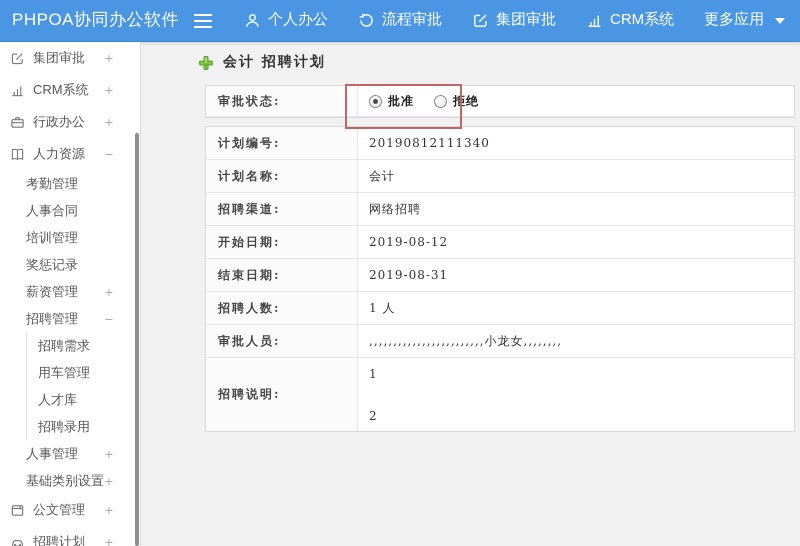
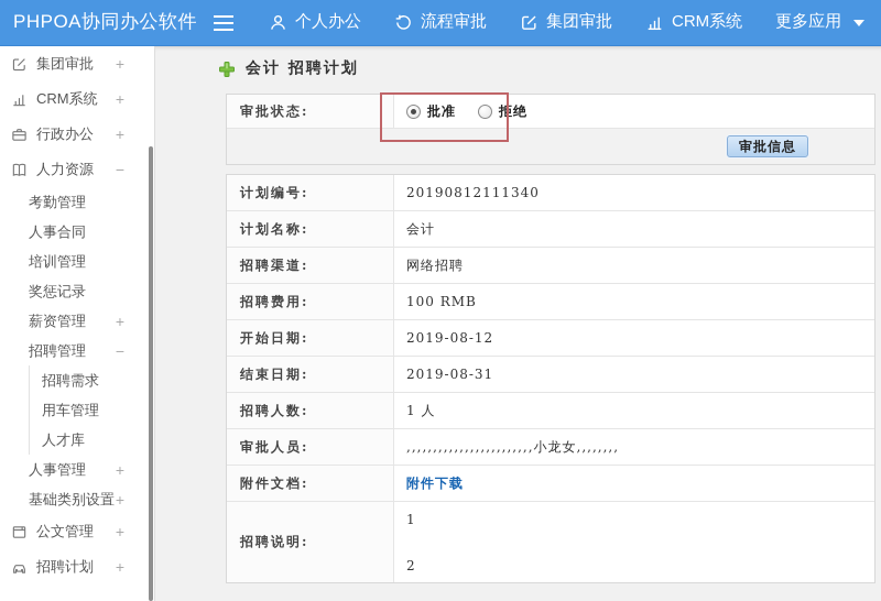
  PHPOA协同办公软件
  个人办公
  流程审批
  集团审批
  CRM系统
  更多应用
  集团审批
  +
  CRM系统
  +
  行政办公
  +
  人力资源
  −
  考勤管理
  人事合同
  培训管理
  奖惩记录
  薪资管理
  +
  招聘管理
  −
  招聘需求
  用车管理
  人才库
- 招聘录用
  人事管理
  +
  基础类别设置
  +
  公文管理
  +
  招聘计划
  +
  会计 招聘计划
  审批状态:
  批准
  拒绝
+ 审批信息
  计划编号:
  20190812111340
  计划名称:
  会计
  招聘渠道:
  网络招聘
+ 招聘费用:
+ 100 RMB
  开始日期:
  2019-08-12
  结束日期:
  2019-08-31
  招聘人数:
  1 人
  审批人员:
  ,,,,,,,,,,,,,,,,,,,,,,,,小龙女,,,,,,,,
+ 附件文档:
+ 附件下载
  招聘说明:
  1
  2
